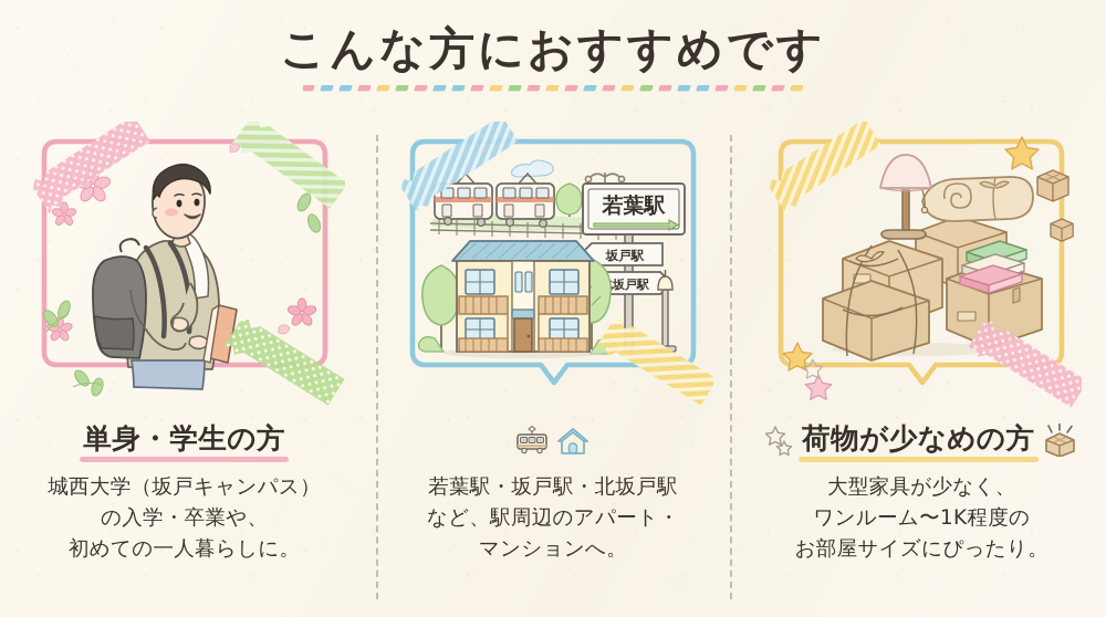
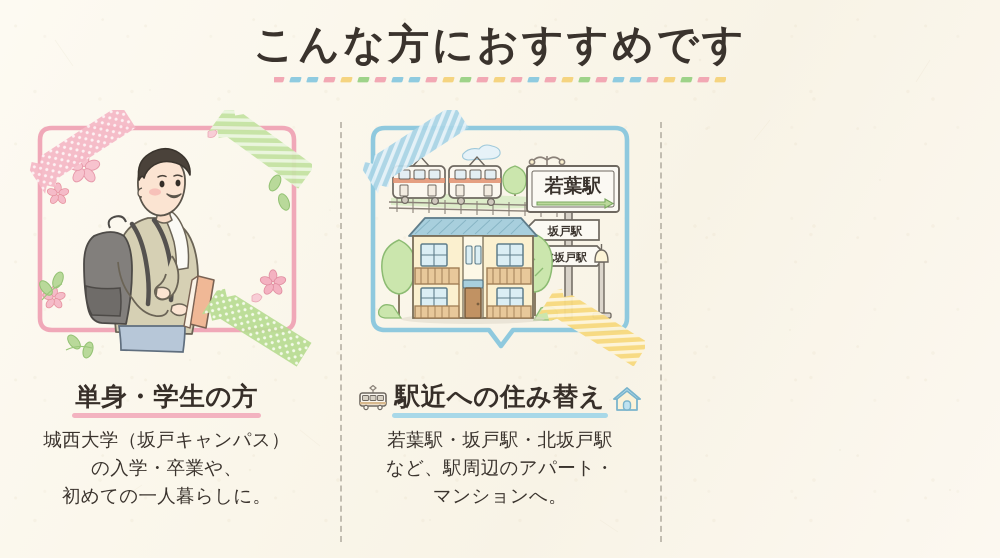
  こんな方におすすめです
  単身・学生の方
  城西大学（坂戸キャンパス）
  の入学・卒業や、
  初めての一人暮らしに。
  若葉駅
  坂戸駅
  坂戸駅
+ 駅近への住み替え
  若葉駅・坂戸駅・北坂戸駅
  など、駅周辺のアパート・
  マンションへ。
- 荷物が少なめの方
- 大型家具が少なく、
- ワンルーム〜1K程度の
- お部屋サイズにぴったり。
